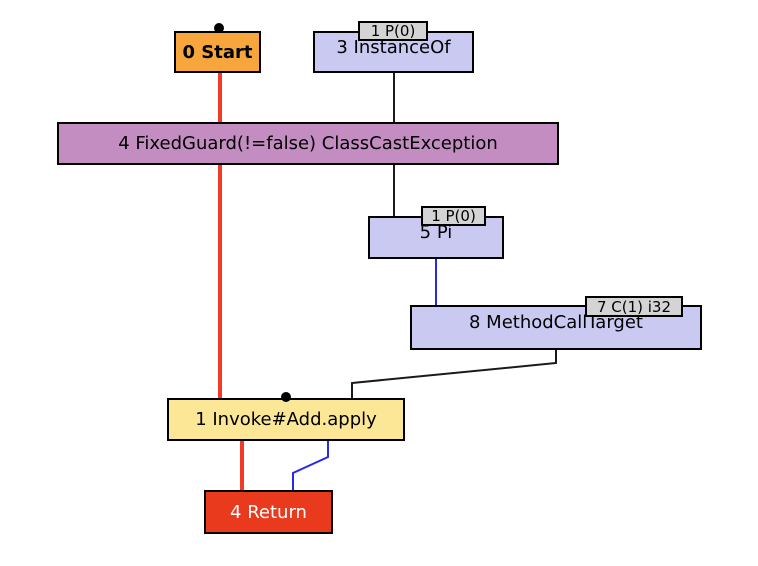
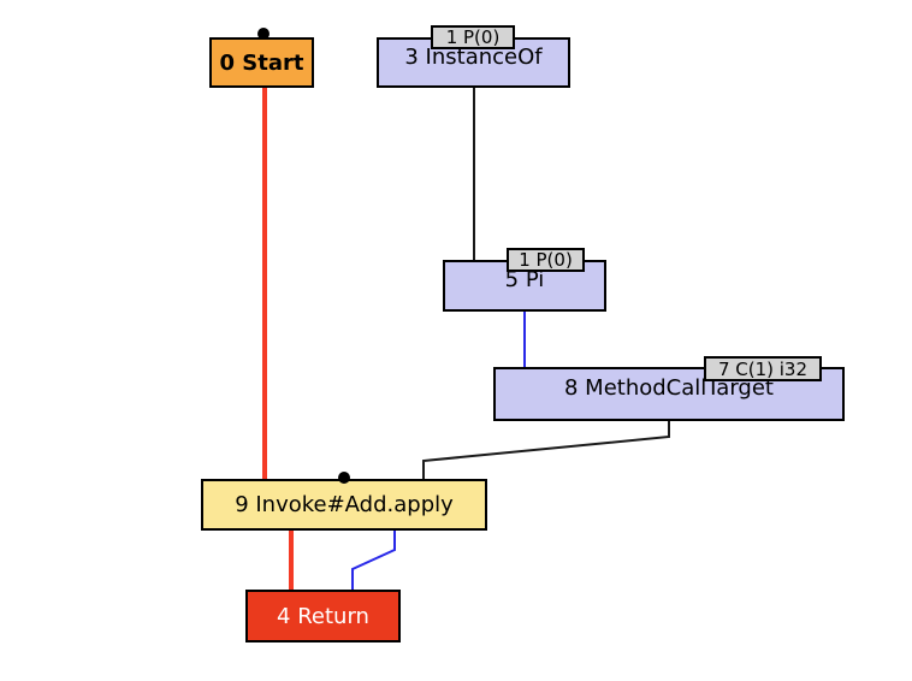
  0 Start
  3 InstanceOf
- 4 FixedGuard(!=false) ClassCastException
  5 Pi
  8 MethodCallTarget
- 1 Invoke#Add.apply
+ 9 Invoke#Add.apply
  4 Return
  1 P(0)
  1 P(0)
  7 C(1) i32
